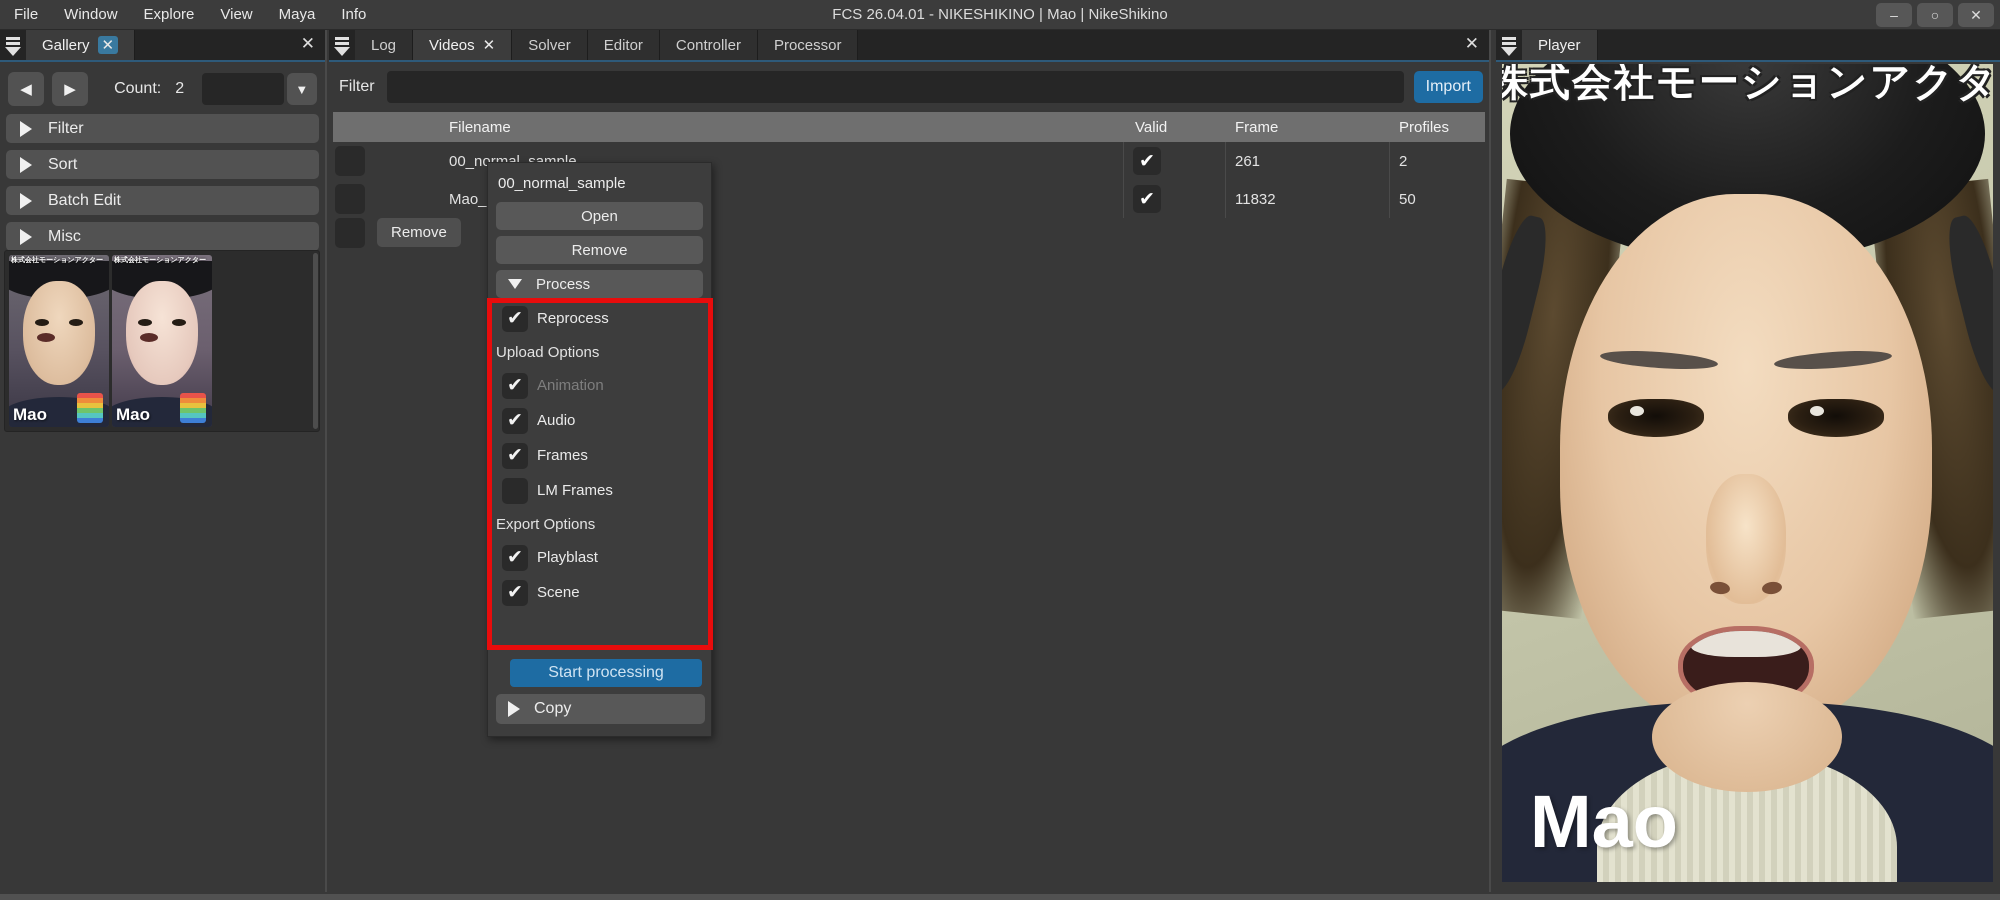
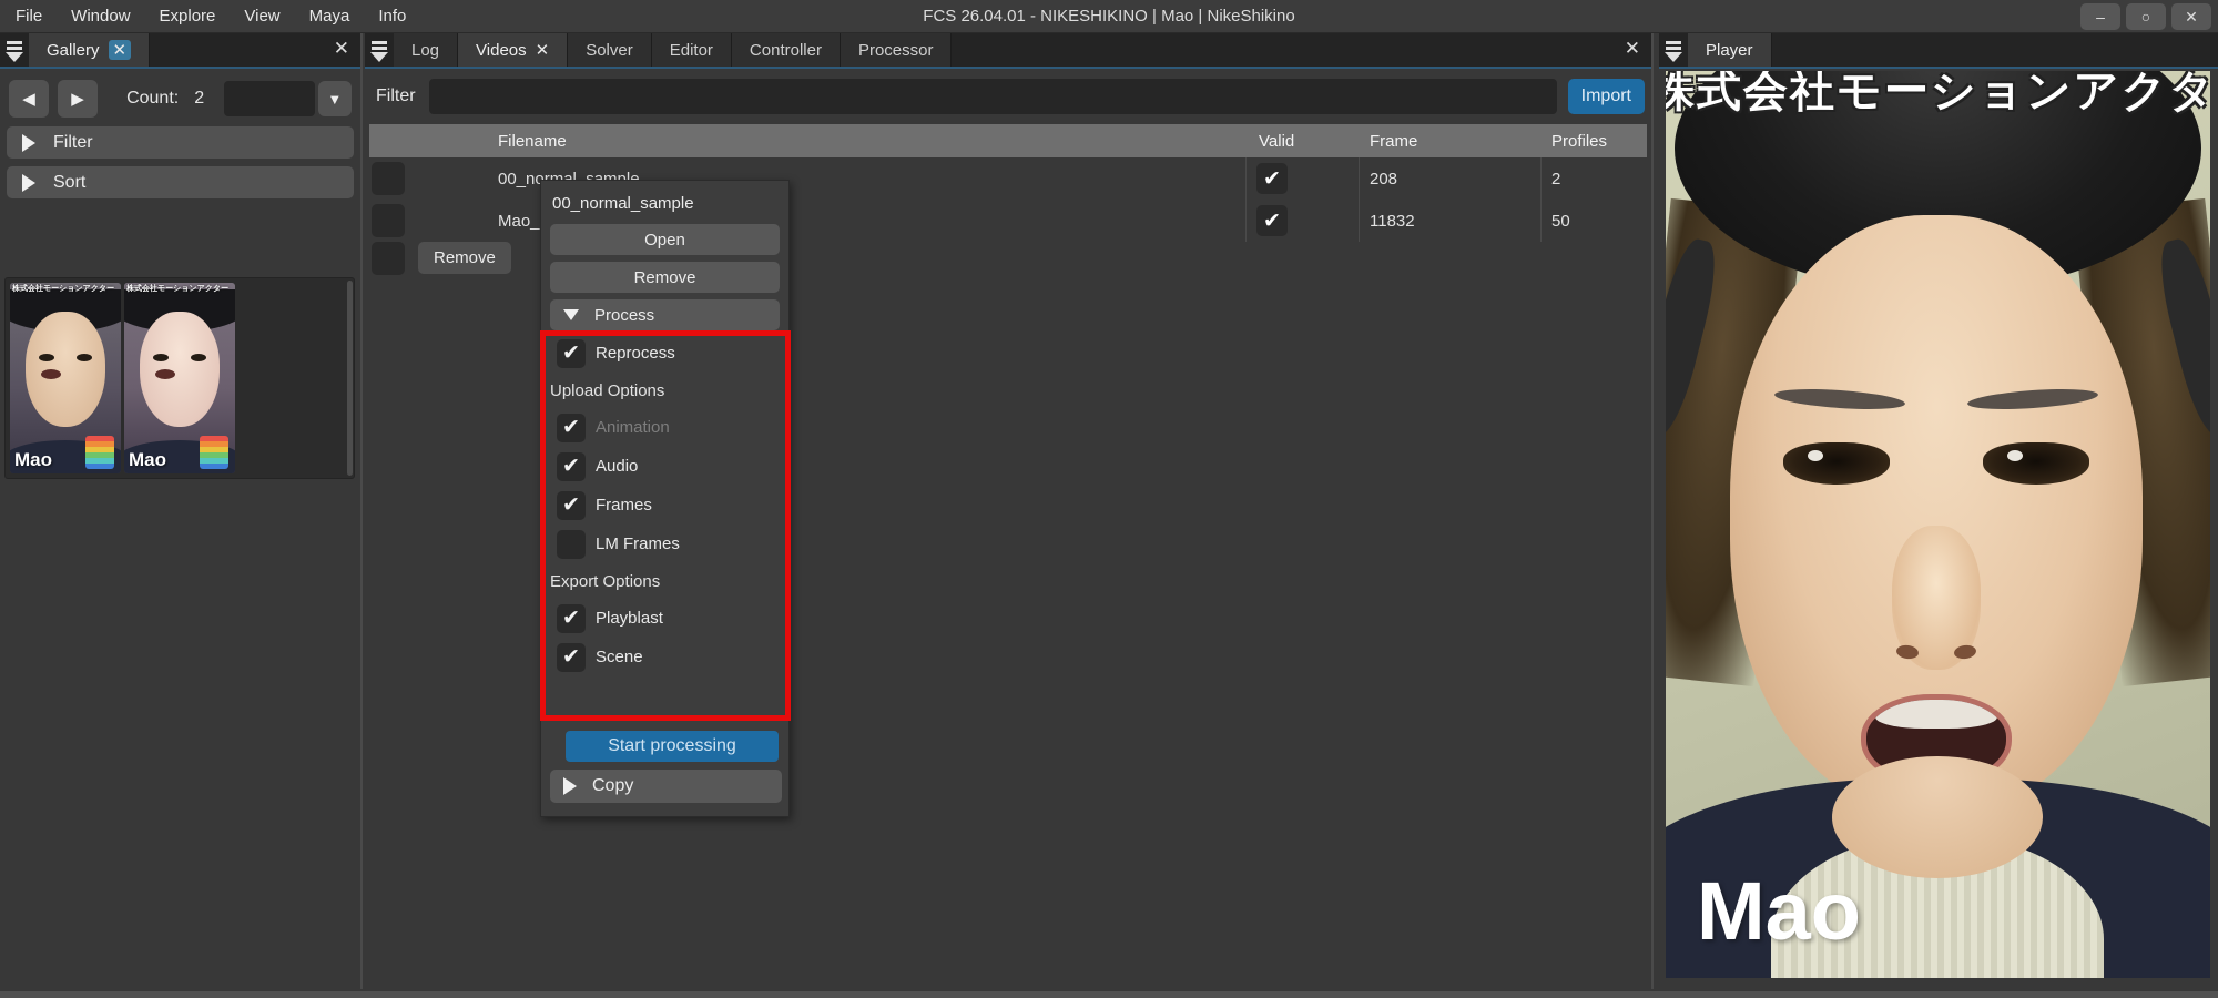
  File
  Window
  Explore
  View
  Maya
  Info
  FCS 26.04.01 - NIKESHIKINO | Mao | NikeShikino
  –
  ○
  ✕
  Gallery
  ✕
  ✕
  ◀
  ▶
  Count:
  2
  ▼
  Filter
  Sort
- Batch Edit
- Misc
  Mao
  Mao
  Log
  Videos
  ✕
  Solver
  Editor
  Controller
  Processor
  ✕
  Filter
  Import
  Filename
  Valid
  Frame
  Profiles
  00_normal_sample
  ✔
- 261
+ 208
  2
  ✔
  11832
  50
  Remove
  00_normal_sample
  Open
  Remove
  Process
  ✔
  Reprocess
  Upload Options
  ✔
  Animation
  ✔
  Audio
  ✔
  Frames
  LM Frames
  Export Options
  ✔
  Playblast
  ✔
  Scene
  Start processing
  Copy
  Player
  株式会社モーションアクタ
  Mao
